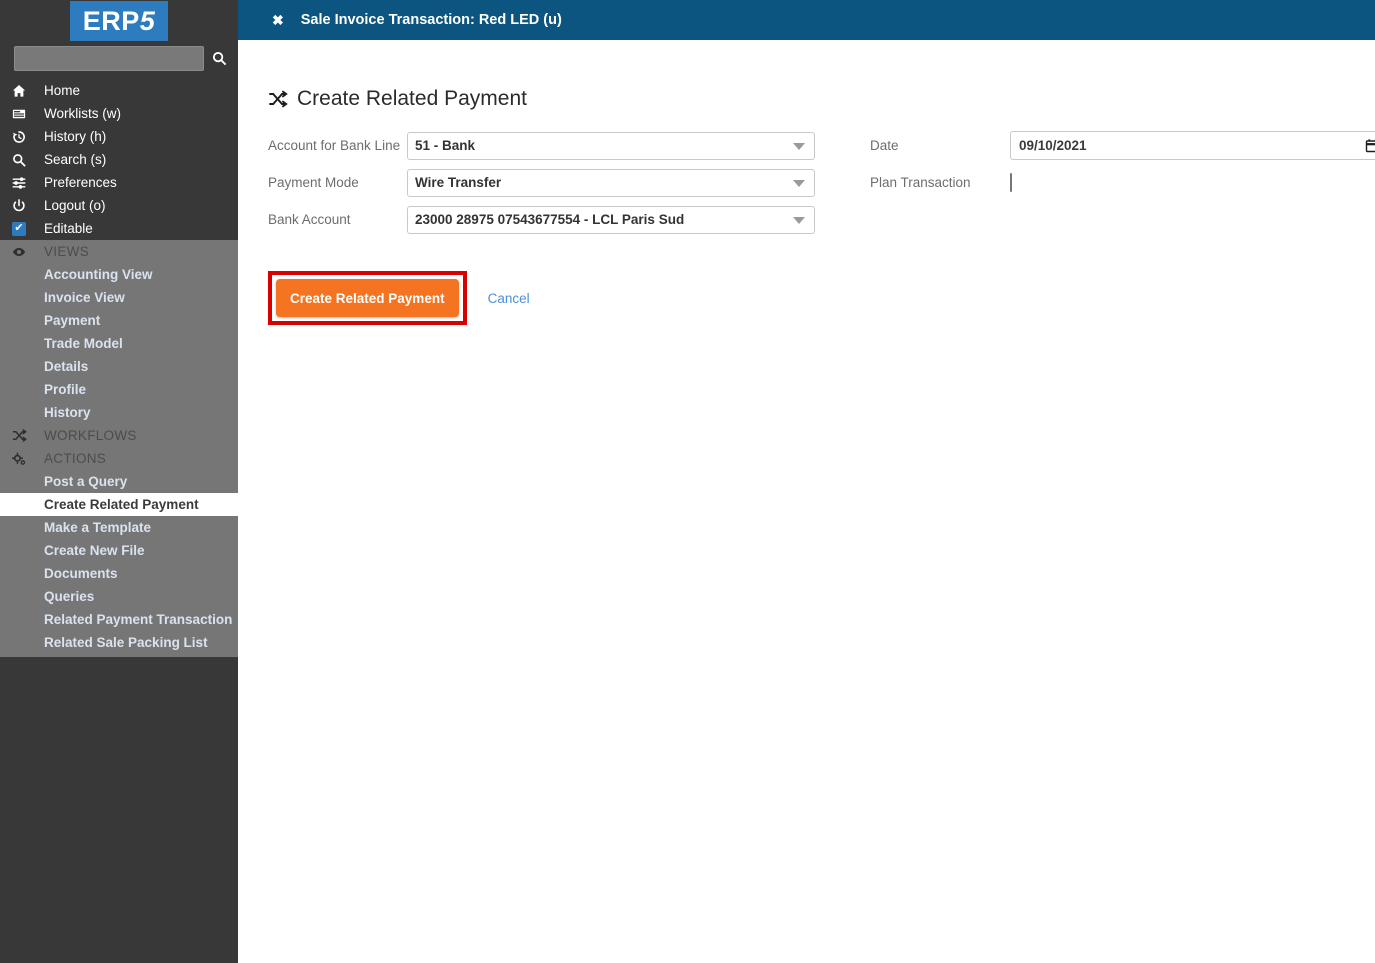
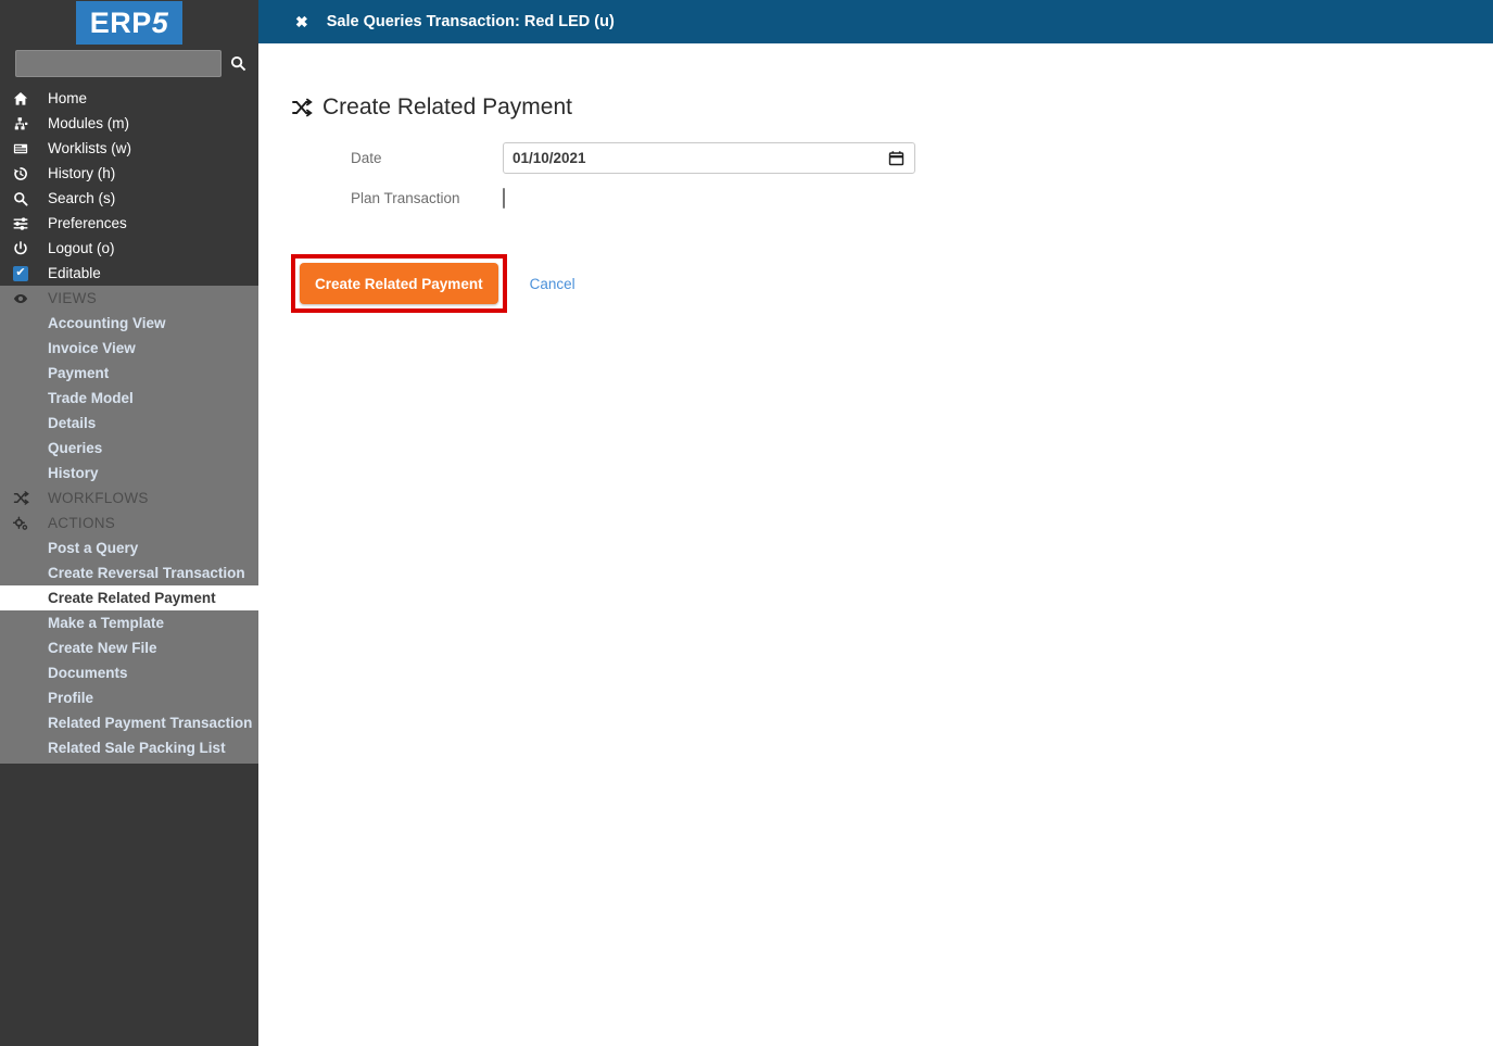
  ERP
  5
  Home
+ Modules (m)
  Worklists (w)
  History (h)
  Search (s)
  Preferences
  Logout (o)
  ✔
  Editable
  VIEWS
  Accounting View
  Invoice View
  Payment
  Trade Model
  Details
- Profile
+ Queries
  History
  WORKFLOWS
  ACTIONS
  Post a Query
+ Create Reversal Transaction
  Create Related Payment
  Make a Template
  Create New File
  Documents
- Queries
+ Profile
  Related Payment Transaction
  Related Sale Packing List
  ✖
- Sale Invoice Transaction: Red LED (u)
+ Sale Queries Transaction: Red LED (u)
  Create Related Payment
- Account for Bank Line
- 51 - Bank
- Payment Mode
- Wire Transfer
- Bank Account
- 23000 28975 07543677554 - LCL Paris Sud
  Date
- 09/10/2021
+ 01/10/2021
  Plan Transaction
  Create Related Payment
  Cancel
